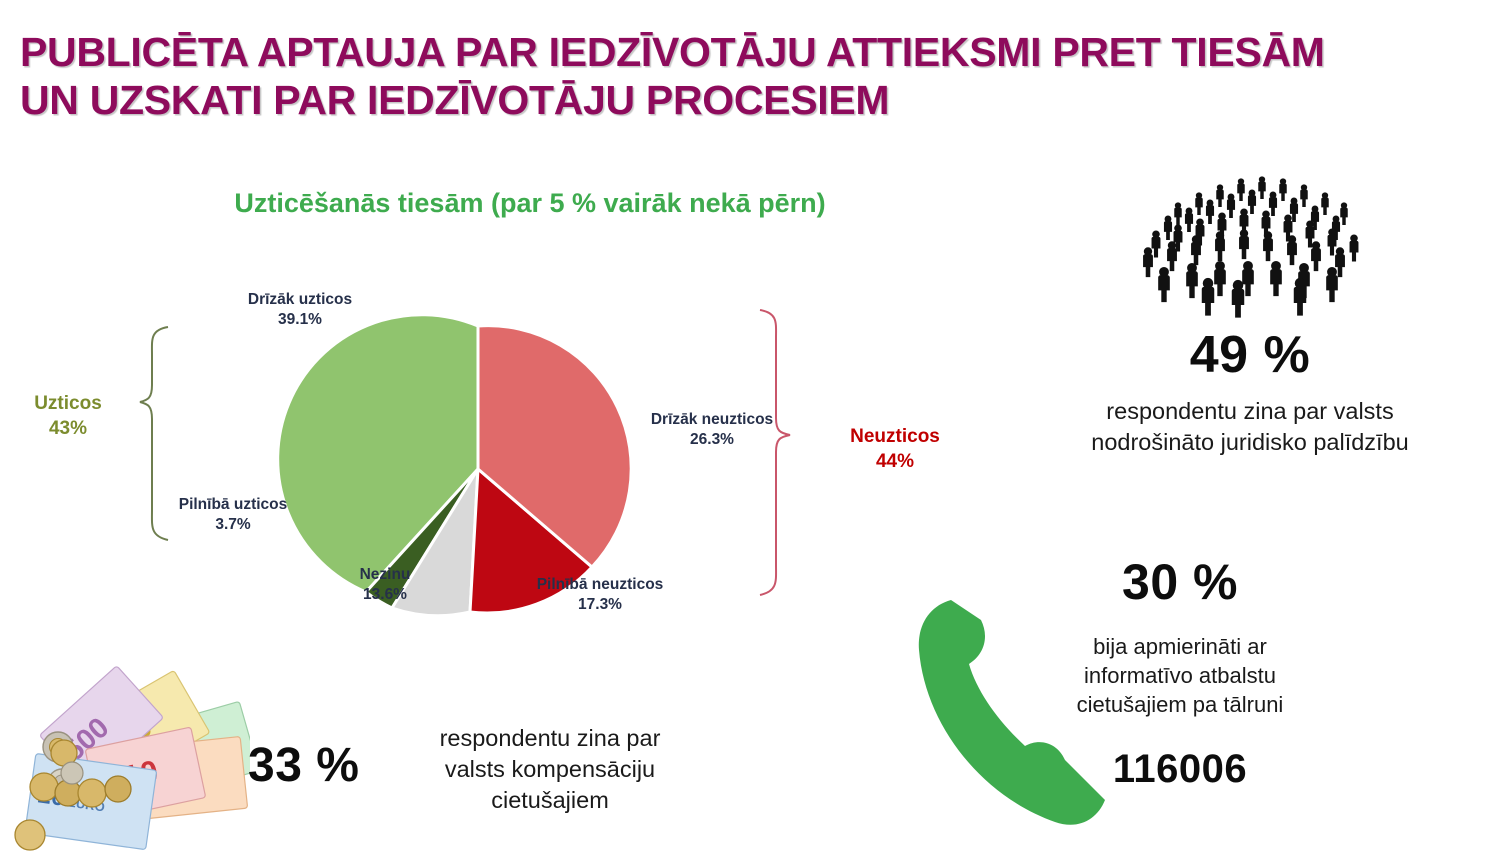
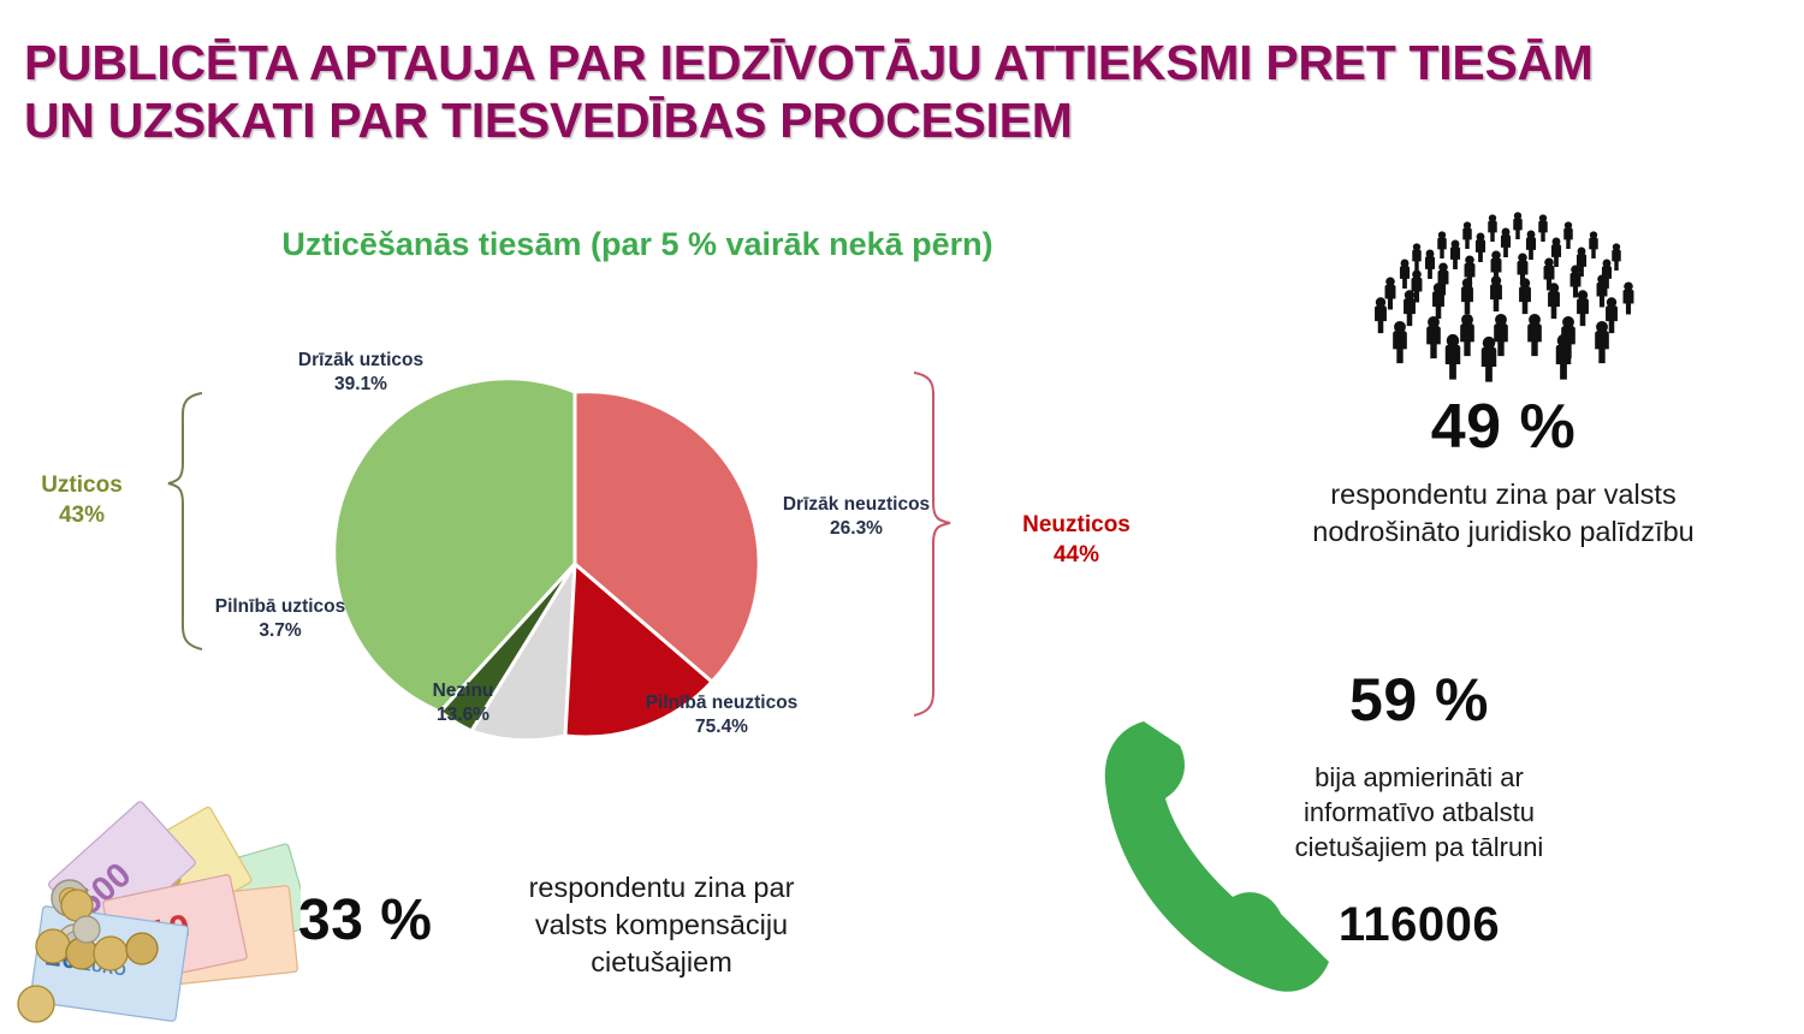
  PUBLICĒTA APTAUJA PAR IEDZĪVOTĀJU ATTIEKSMI PRET TIESĀM
- UN UZSKATI PAR IEDZĪVOTĀJU PROCESIEM
+ UN UZSKATI PAR TIESVEDĪBAS PROCESIEM
  Uzticēšanās tiesām (par 5 % vairāk nekā pērn)
  Drīzāk uzticos
  39.1%
  Drīzāk neuzticos
  26.3%
  Pilnībā neuzticos
- 17.3%
+ 75.4%
  Nezinu
  13.6%
  Pilnībā uzticos
  3.7%
  Uzticos
  43%
  Neuzticos
  44%
  49 %
  respondentu zina par valsts
  nodrošināto juridisko palīdzību
- 30 %
+ 59 %
  bija apmierināti ar
  informatīvo atbalstu
  cietušajiem pa tālruni
  116006
  33 %
  respondentu zina par
  valsts kompensāciju
  cietušajiem
